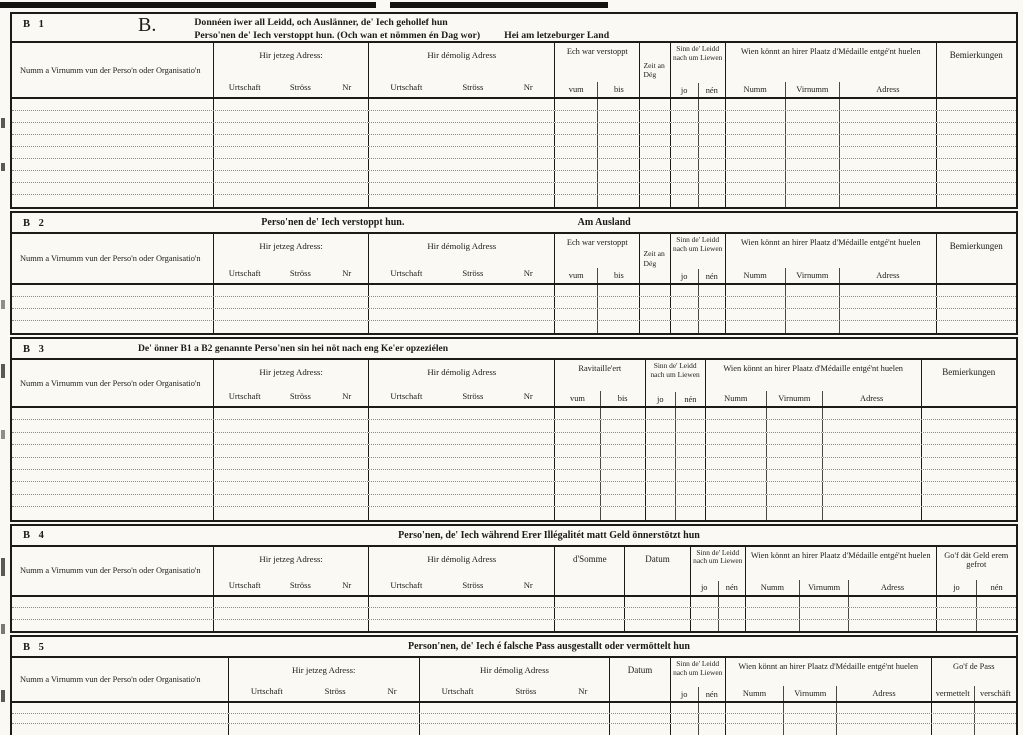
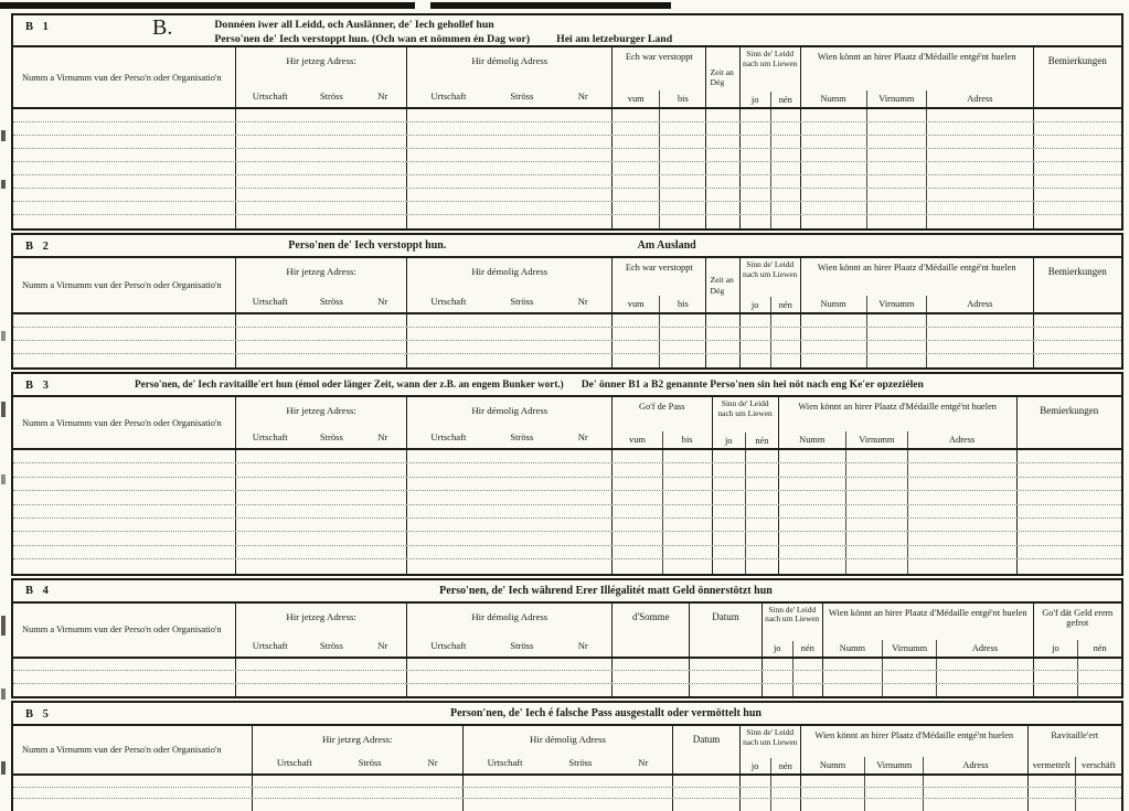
  B 1
  B.
  Donnéen iwer all Leidd, och Auslänner, de' Iech gehollef hun
  Perso'nen de' Iech verstoppt hun. (Och wan et nömmen én Dag wor) Hei am letzeburger Land
  Numm a Virnumm vun der Perso'n oder Organisatio'n
  Hir jetzeg Adress:
  Urtschaft
  Ströss
  Nr
  Hir démolig Adress
  Urtschaft
  Ströss
  Nr
  Ech war verstoppt
  vum
  bis
  Zeit an Dég
  Sinn de' Leidd nach um Liewen
  jo
  nén
  Wien könnt an hirer Plaatz d'Médaille entgé'nt huelen
  Numm
  Virnumm
  Adress
  Bemierkungen
  B 2
  Perso'nen de' Iech verstoppt hun.
  Am Ausland
  Numm a Virnumm vun der Perso'n oder Organisatio'n
  Hir jetzeg Adress:
  Urtschaft
  Ströss
  Nr
  Hir démolig Adress
  Urtschaft
  Ströss
  Nr
  Ech war verstoppt
  vum
  bis
  Zeit an Dég
  Sinn de' Leidd nach um Liewen
  jo
  nén
  Wien könnt an hirer Plaatz d'Médaille entgé'nt huelen
  Numm
  Virnumm
  Adress
  Bemierkungen
  B 3
+ Perso'nen, de' Iech ravitaille'ert hun (émol oder länger Zeit, wann der z.B. an engem Bunker wort.)
  De' önner B1 a B2 genannte Perso'nen sin hei nöt nach eng Ke'er opzeziélen
  Numm a Virnumm vun der Perso'n oder Organisatio'n
  Hir jetzeg Adress:
  Urtschaft
  Ströss
  Nr
  Hir démolig Adress
  Urtschaft
  Ströss
  Nr
- Ravitaille'ert
+ Go'f de Pass
  vum
  bis
  Sinn de' Leidd nach um Liewen
  jo
  nén
  Wien könnt an hirer Plaatz d'Médaille entgé'nt huelen
  Numm
  Virnumm
  Adress
  Bemierkungen
  B 4
  Perso'nen, de' Iech während Erer Illégalitét matt Geld önnerstötzt hun
  Numm a Virnumm vun der Perso'n oder Organisatio'n
  Hir jetzeg Adress:
  Urtschaft
  Ströss
  Nr
  Hir démolig Adress
  Urtschaft
  Ströss
  Nr
  d'Somme
  Datum
  Sinn de' Leidd nach um Liewen
  jo
  nén
  Wien könnt an hirer Plaatz d'Médaille entgé'nt huelen
  Numm
  Virnumm
  Adress
  Go'f dät Geld erem gefrot
  jo
  nén
  B 5
  Person'nen, de' Iech é falsche Pass ausgestallt oder vermöttelt hun
  Numm a Virnumm vun der Perso'n oder Organisatio'n
  Hir jetzeg Adress:
  Urtschaft
  Ströss
  Nr
  Hir démolig Adress
  Urtschaft
  Ströss
  Nr
  Datum
  Sinn de' Leidd nach um Liewen
  jo
  nén
  Wien könnt an hirer Plaatz d'Médaille entgé'nt huelen
  Numm
  Virnumm
  Adress
- Go'f de Pass
+ Ravitaille'ert
  vermettelt
  verschäft
